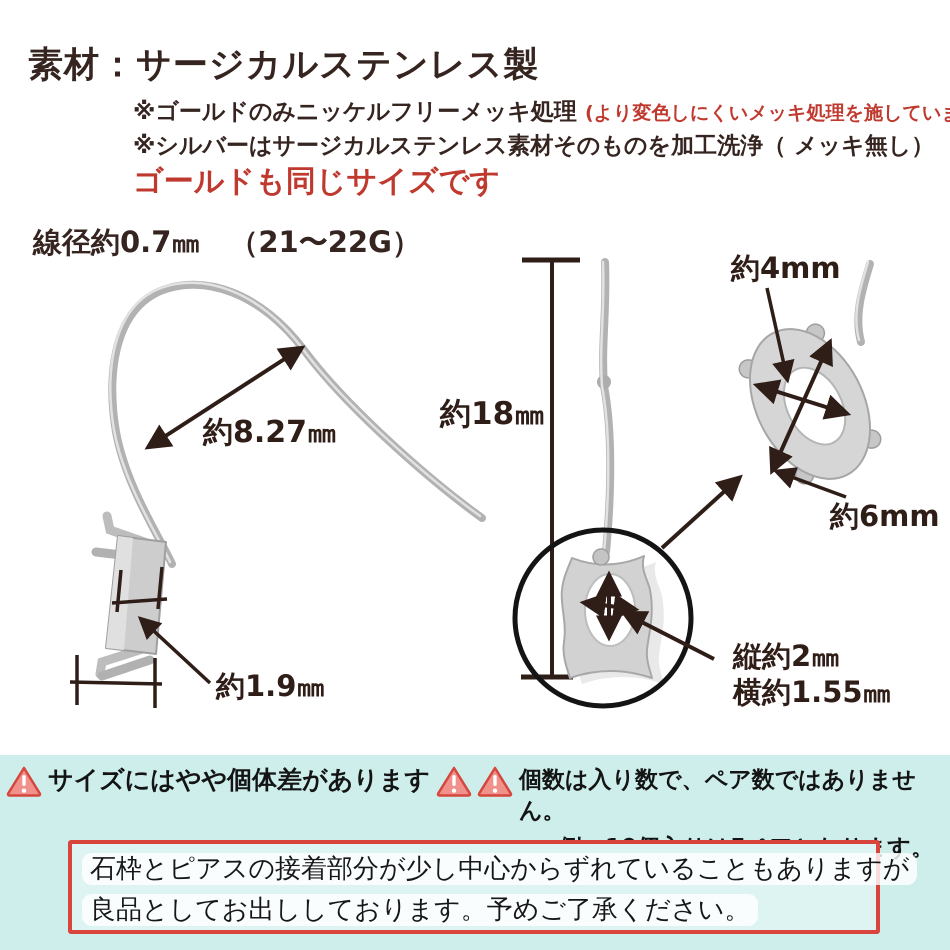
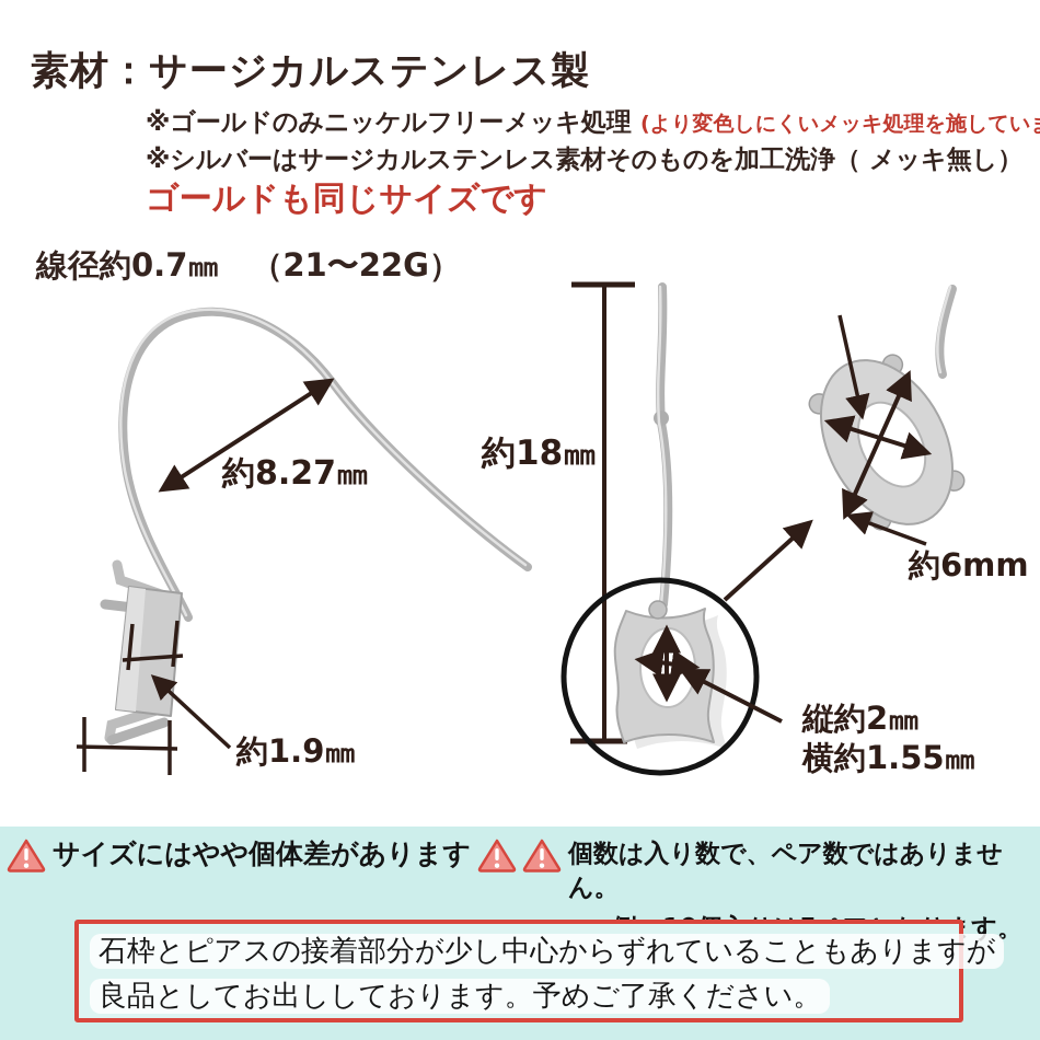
  素材：サージカルステンレス製
  ※ゴールドのみニッケルフリーメッキ処理 (より変色しにくいメッキ処理を施してい
  ※シルバーはサージカルステンレス素材そのものを加工洗浄（ メッキ無し）
  ゴールドも同じサイズです
  線径約0.7㎜ （21〜22G）
  約8.27㎜
  約1.9㎜
  約18㎜
  縦約2㎜
  横約1.55㎜
- 約4mm
  約6mm
  サイズにはやや個体差があります
  個数は入り数で、ペア数ではありません。
  石枠とピアスの接着部分が少し中心からずれていることもありますが
  良品としてお出ししております。予めご了承ください。
